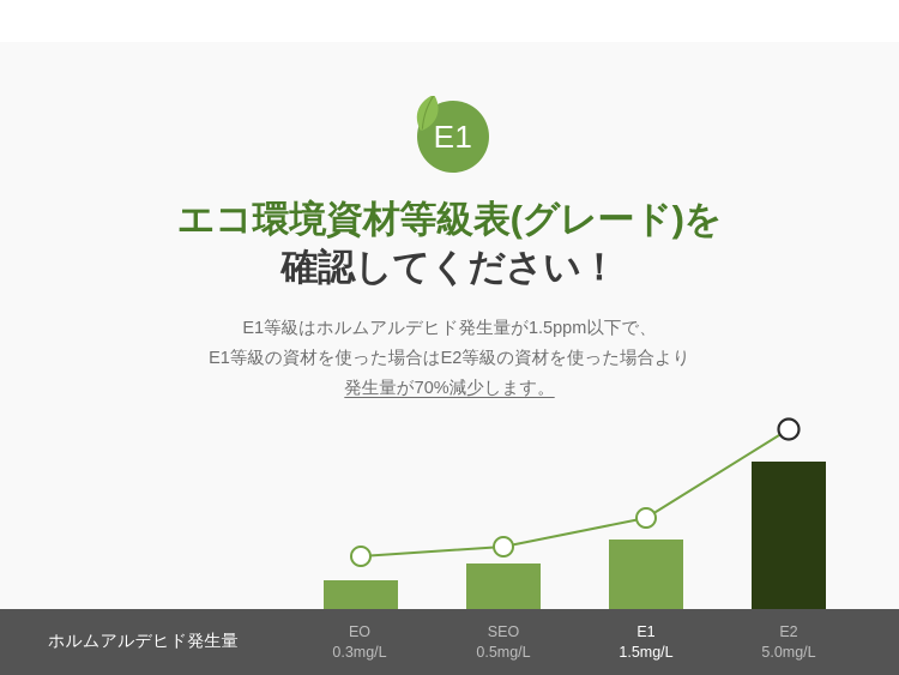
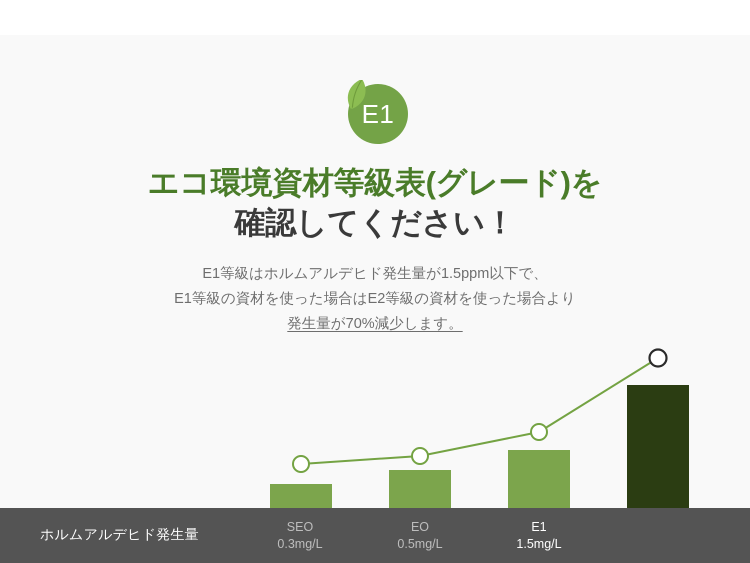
  E1
  エコ環境資材等級表(グレード)を
  確認してください！
  E1等級はホルムアルデヒド発生量が1.5ppm以下で、
  E1等級の資材を使った場合はE2等級の資材を使った場合より
  発生量が70%減少します。
  ホルムアルデヒド発生量
- EO
+ SEO
  0.3mg/L
- SEO
+ EO
  0.5mg/L
  E1
  1.5mg/L
- E2
- 5.0mg/L
